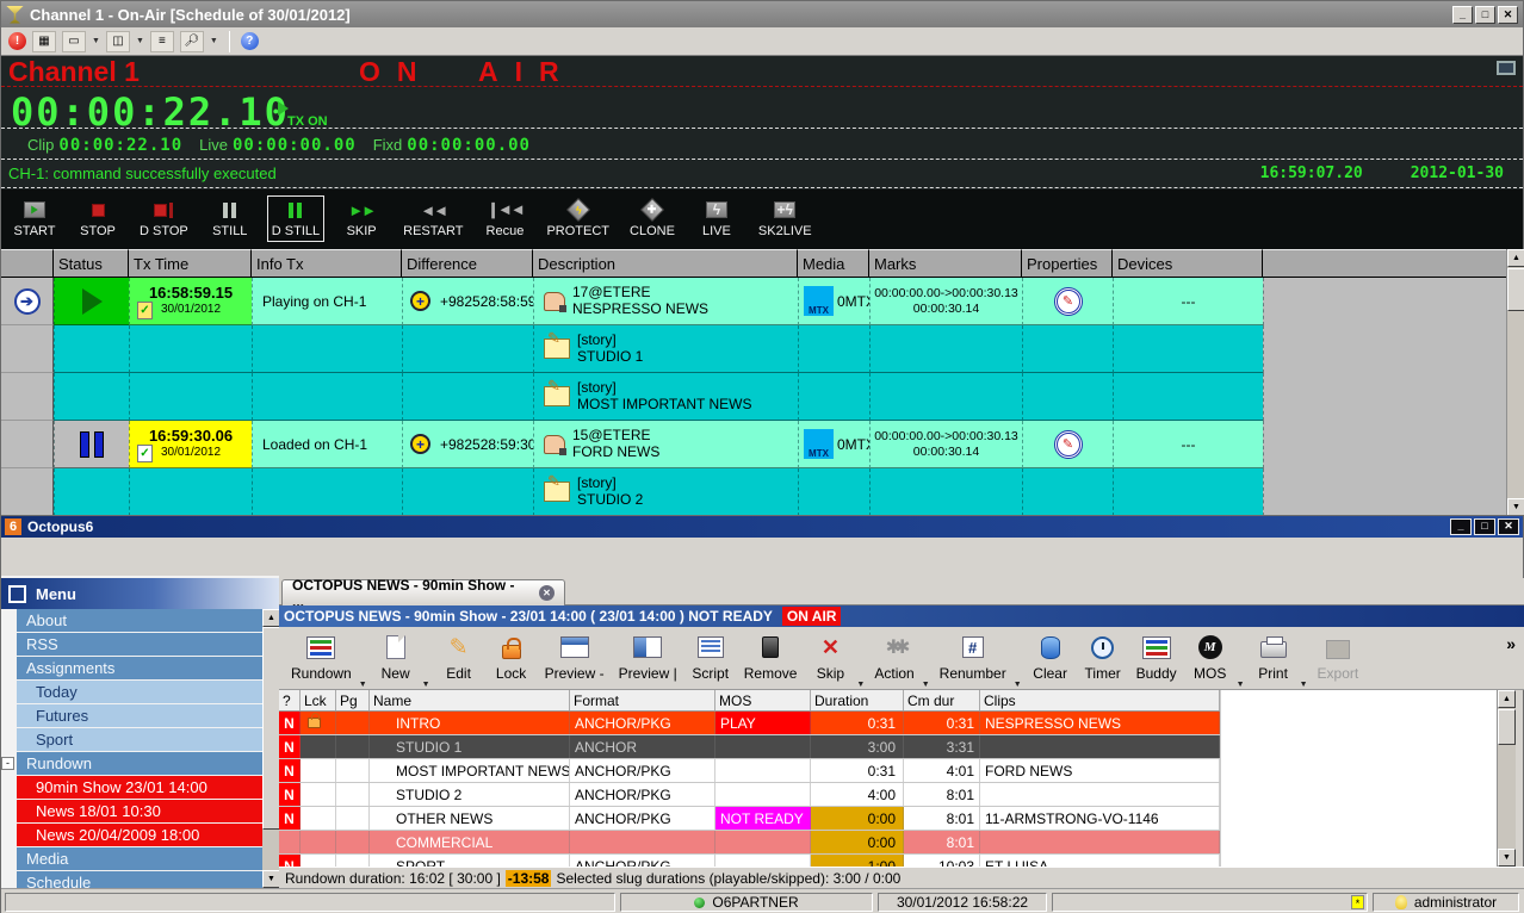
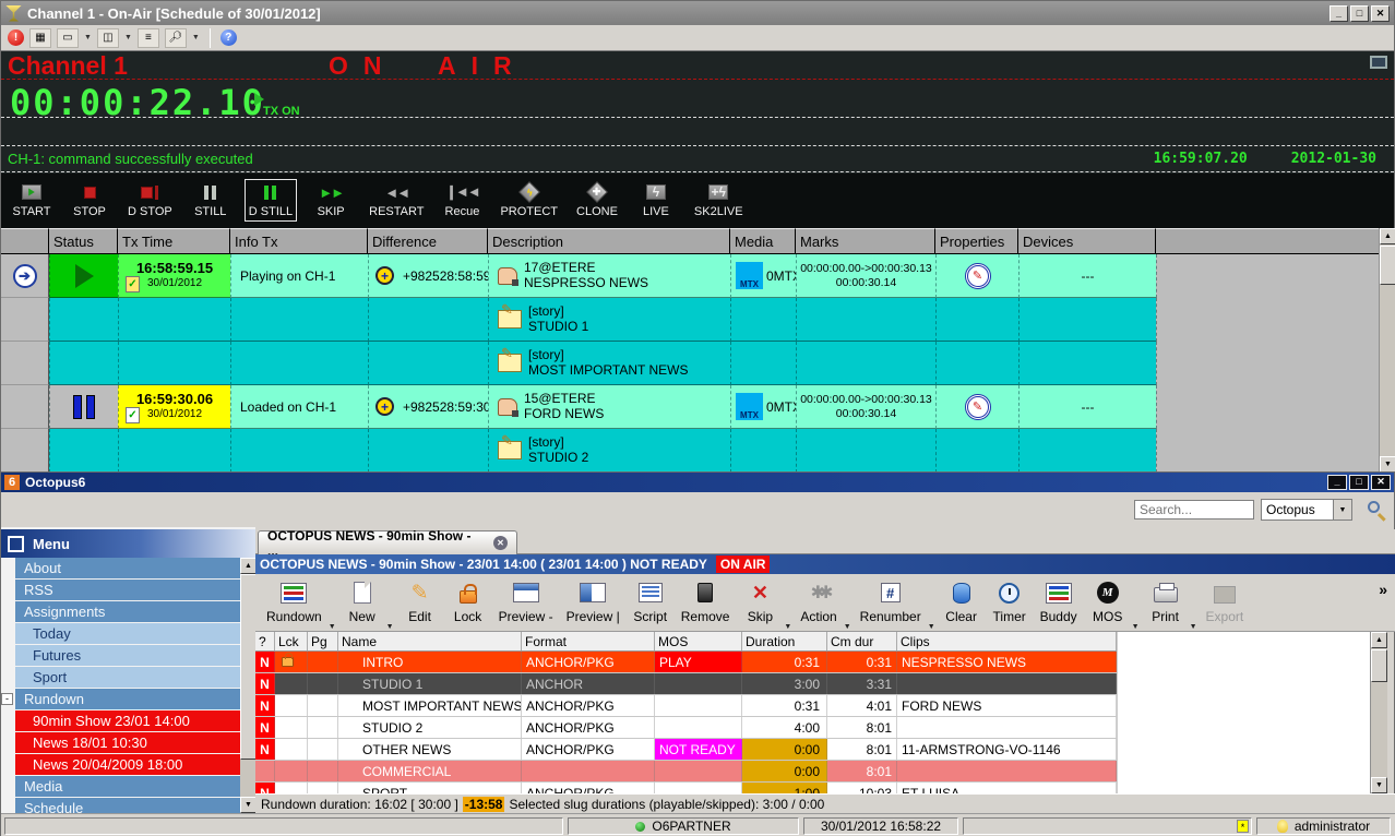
  Channel 1 - On-Air [Schedule of 30/01/2012]
  _
  □
  ✕
  !
  ▦
  ▭
  ◫
  ≡
  🔎︎
  ?
  Channel 1
  ON AIR
  00:00:22.10
  TX ON
- Clip 00:00:22.10
- Live 00:00:00.00
- Fixd 00:00:00.00
  CH-1: command successfully executed
  16:59:07.20
  2012-01-30
  START
  STOP
  D STOP
  STILL
  D STILL
  ►►
  SKIP
  ◄◄
  RESTART
  ❙◄◄
  Recue
  PROTECT
  CLONE
  ϟ
  LIVE
  +ϟ
  SK2LIVE
  Status
  Tx Time
  Info Tx
  Difference
  Description
  Media
  Marks
  Properties
  Devices
  ➔
  16:58:59.15
  30/01/2012
  ✓
  Playing on CH-1
  +
  +982528:58:5
  17@ETERE
  NESPRESSO NEWS
  MTX
  0MT
  00:00:00.00->00:00:30.13
  00:00:30.14
  ✎
  ---
  [story]
  STUDIO 1
  [story]
  MOST IMPORTANT NEWS
  16:59:30.06
  30/01/2012
  ✓
  Loaded on CH-1
  +
  +982528:59:3
  15@ETERE
  FORD NEWS
  MTX
  0MT
  00:00:00.00->00:00:30.13
  00:00:30.14
  ✎
  ---
  [story]
  STUDIO 2
  6
  Octopus6
  _
  □
  ✕
+ Search...
+ Octopus
  Menu
  About
  RSS
  Assignments
  Today
  Futures
  Sport
  -
  Rundown
  90min Show 23/01 14:00
  News 18/01 10:30
  News 20/04/2009 18:00
  Media
  Schedule
  OCTOPUS NEWS - 90min Show - ...
  ✕
  OCTOPUS NEWS - 90min Show - 23/01 14:00 ( 23/01 14:00 ) NOT READY
  ON AIR
  Rundown
  New
  ✎
  Edit
  Lock
  Preview -
  Preview |
  Script
  Remove
  ✕
  Skip
  ✱✱
  Action
  #
  Renumber
  Clear
  Timer
  Buddy
  M
  MOS
  Print
  Export
  »
  ?
  Lck
  Pg
  Name
  Format
  MOS
  Duration
  Cm dur
  Clips
  N
  INTRO
  ANCHOR/PKG
  PLAY
  0:31
  0:31
  NESPRESSO NEWS
  N
  STUDIO 1
  ANCHOR
  3:00
  3:31
  N
  MOST IMPORTANT NEWS
  ANCHOR/PKG
  0:31
  4:01
  FORD NEWS
  N
  STUDIO 2
  ANCHOR/PKG
  4:00
  8:01
  N
  OTHER NEWS
  ANCHOR/PKG
  NOT READY
  0:00
  8:01
  11-ARMSTRONG-VO-1146
  COMMERCIAL
  0:00
  8:01
  Rundown duration: 16:02 [ 30:00 ]
  -13:58
  Selected slug durations (playable/skipped): 3:00 / 0:00
  O6PARTNER
  30/01/2012 16:58:22
  *
  administrator
